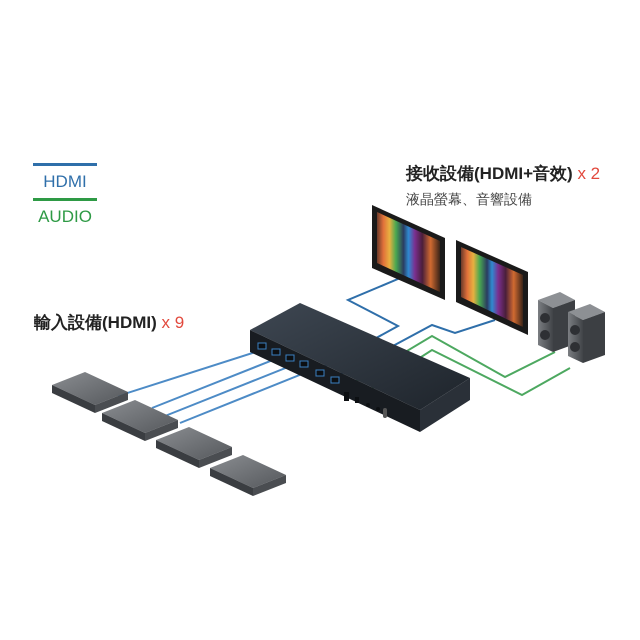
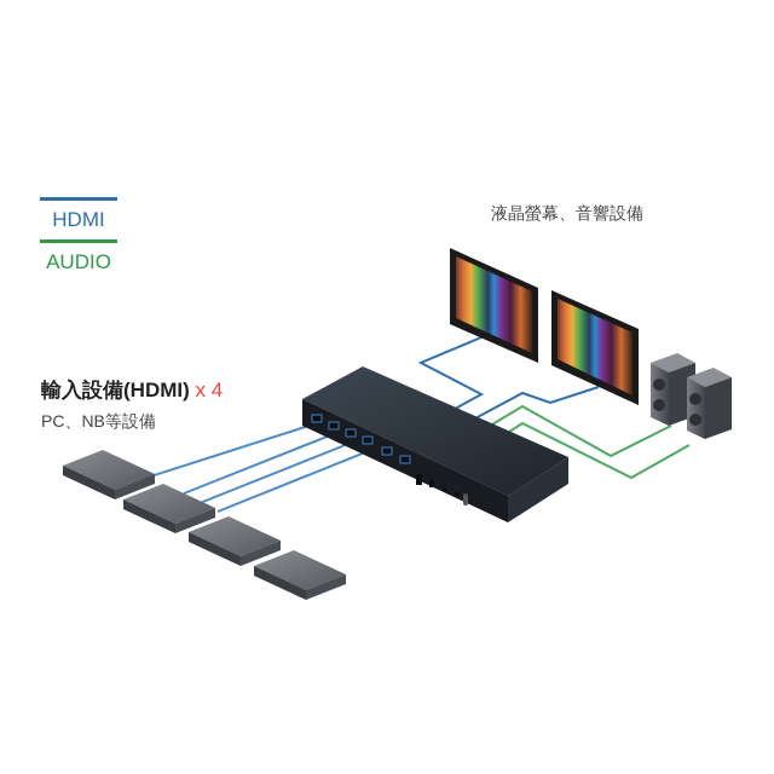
  HDMI
  AUDIO
- 接收設備(HDMI+音效) x 2
  液晶螢幕、音響設備
- 輸入設備(HDMI) x 9
+ 輸入設備(HDMI) x 4
+ PC、NB等設備
